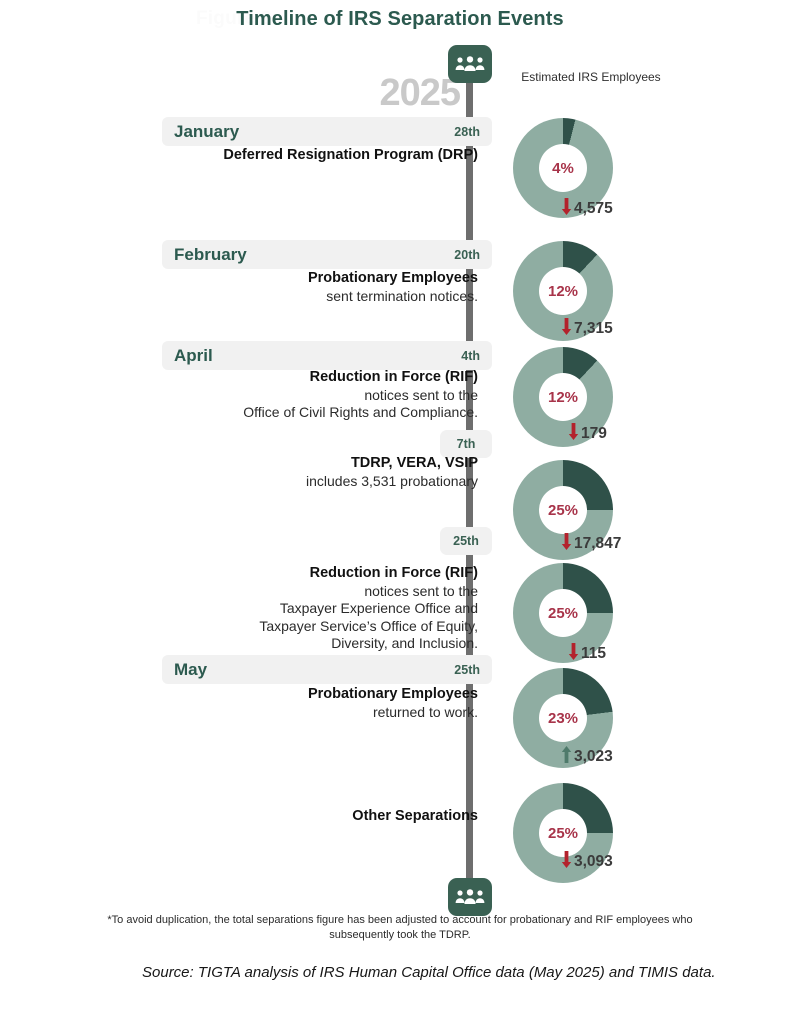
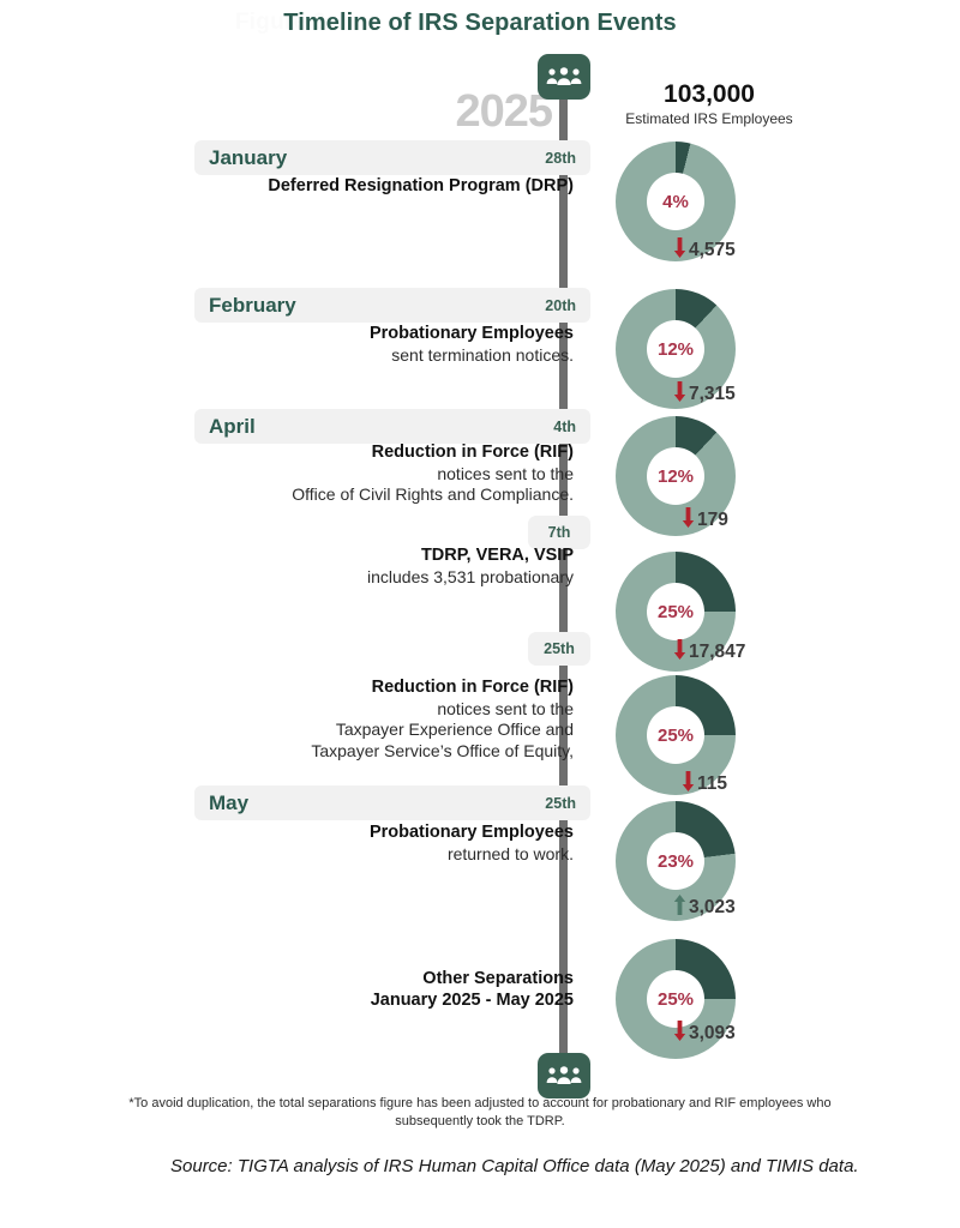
  Figure 2:
  Timeline of IRS Separation Events
  2025
+ 103,000
  Estimated IRS Employees
  January
  28th
  Deferred Resignation Program (DRP)
  4%
  4,575
  February
  20th
  Probationary Employees
  sent termination notices.
  12%
  7,315
  April
  4th
  Reduction in Force (RIF)
  notices sent to the
  Office of Civil Rights and Compliance.
  12%
  179
  7th
  TDRP, VERA, VSIP
  includes 3,531 probationary
  25%
  17,847
  25th
  Reduction in Force (RIF)
  notices sent to the
  Taxpayer Experience Office and
  Taxpayer Service’s Office of Equity,
- Diversity, and Inclusion.
  25%
  115
  May
  25th
  Probationary Employees
  returned to work.
  23%
  3,023
  Other Separations
+ January 2025 - May 2025
  25%
  3,093
  *To avoid duplication, the total separations figure has been adjusted to account for probationary and RIF employees who subsequently took the TDRP.
  Source: TIGTA analysis of IRS Human Capital Office data (May 2025) and TIMIS data.
